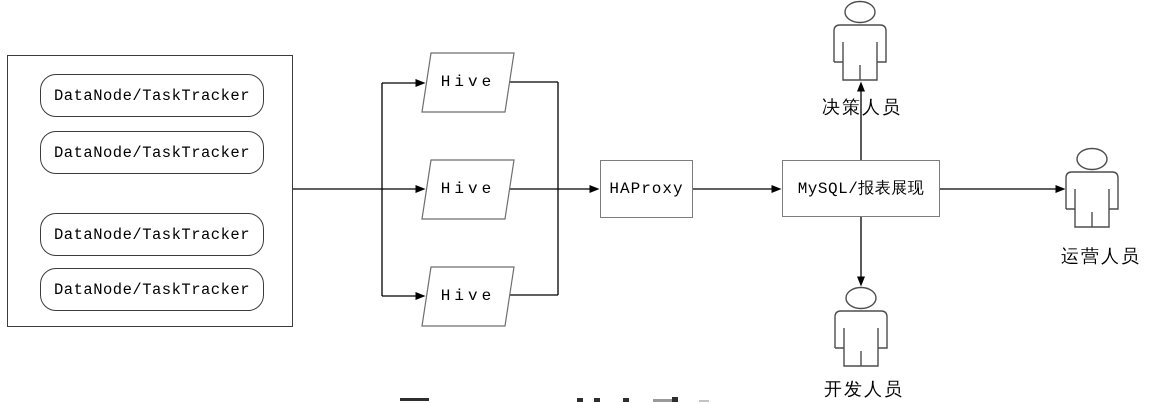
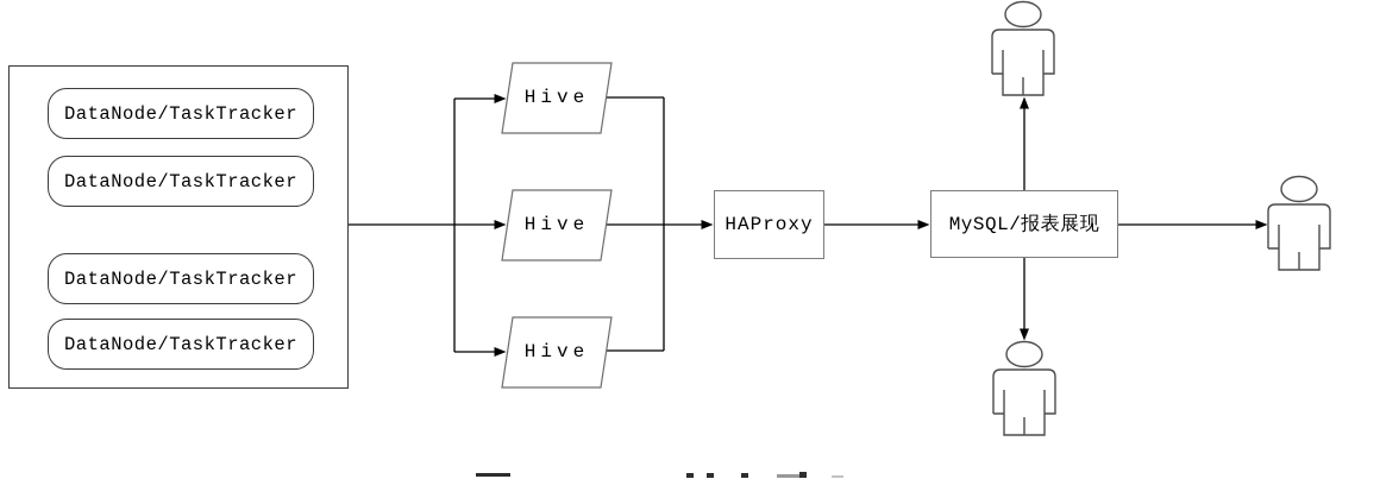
  DataNode/TaskTracker
  DataNode/TaskTracker
  DataNode/TaskTracker
  DataNode/TaskTracker
  Hive
  Hive
  Hive
  HAProxy
  MySQL/报表展现
- 决策人员
- 开发人员
- 运营人员
